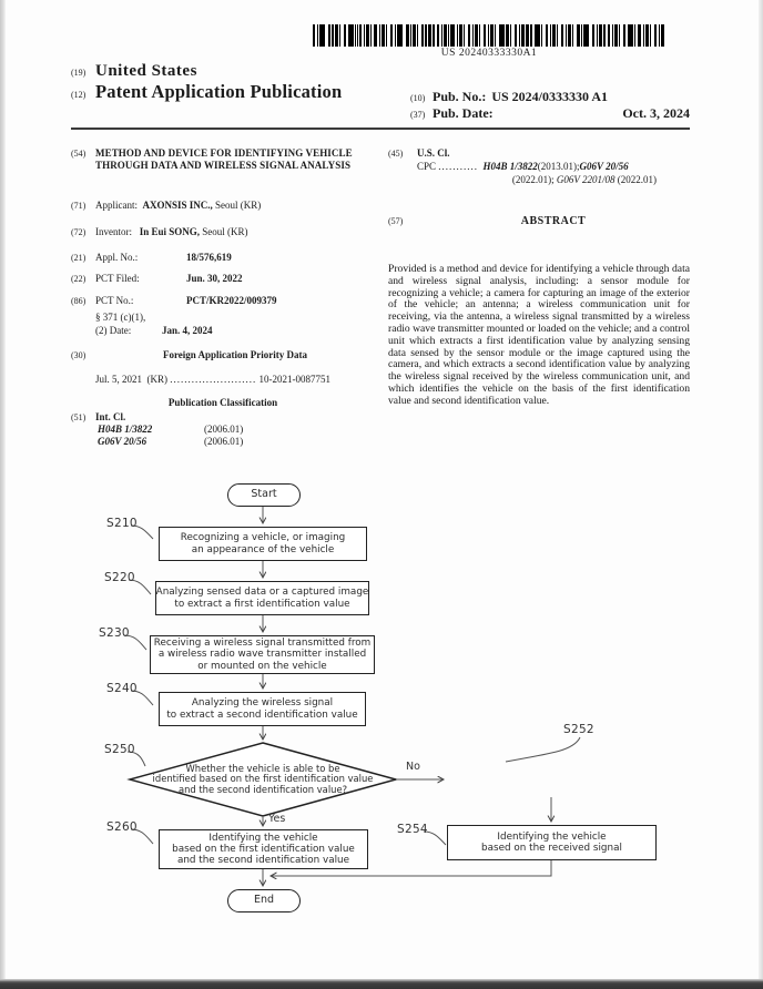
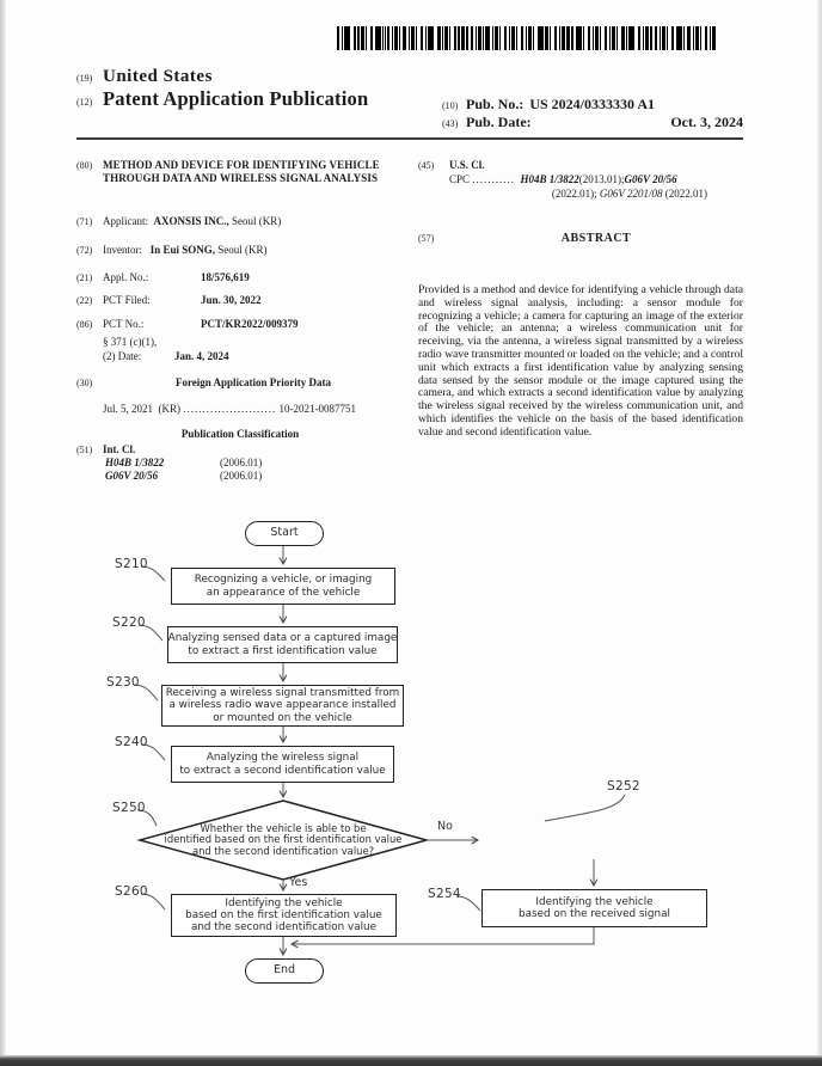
- US 20240333330A1
  (19)
  United States
  (12)
  Patent Application Publication
  (10)
  Pub. No.:
  US 2024/0333330 A1
- (37)
+ (43)
  Pub. Date:
  Oct. 3, 2024
- (54)
+ (80)
  METHOD AND DEVICE FOR IDENTIFYING VEHICLE THROUGH DATA AND WIRELESS SIGNAL ANALYSIS
  (71)
  Applicant: AXONSIS INC., Seoul (KR)
  (72)
  Inventor: In Eui SONG, Seoul (KR)
  (21)
  Appl. No.:
  18/576,619
  (22)
  PCT Filed:
  Jun. 30, 2022
  (86)
  PCT No.:
  PCT/KR2022/009379
  § 371 (c)(1),
  (2) Date:
  Jan. 4, 2024
  (30)
  Foreign Application Priority Data
  Jul. 5, 2021
  (KR)
  ........................
  10-2021-0087751
  Publication Classification
  (51)
  Int. Cl.
  H04B 1/3822
  (2006.01)
  G06V 20/56
  (2006.01)
  (45)
  U.S. Cl.
  CPC
  ...........
  H04B 1/3822
  (2013.01);
  G06V 20/56
  (2022.01); G06V 2201/08 (2022.01)
  (57)
  ABSTRACT
- Provided is a method and device for identifying a vehicle through data and wireless signal analysis, including: a sensor module for recognizing a vehicle; a camera for capturing an image of the exterior of the vehicle; an antenna; a wireless communication unit for receiving, via the antenna, a wireless signal transmitted by a wireless radio wave transmitter mounted or loaded on the vehicle; and a control unit which extracts a first identification value by analyzing sensing data sensed by the sensor module or the image captured using the camera, and which extracts a second identification value by analyzing the wireless signal received by the wireless communication unit, and which identifies the vehicle on the basis of the first identification value and second identification value.
+ Provided is a method and device for identifying a vehicle through data and wireless signal analysis, including: a sensor module for recognizing a vehicle; a camera for capturing an image of the exterior of the vehicle; an antenna; a wireless communication unit for receiving, via the antenna, a wireless signal transmitted by a wireless radio wave transmitter mounted or loaded on the vehicle; and a control unit which extracts a first identification value by analyzing sensing data sensed by the sensor module or the image captured using the camera, and which extracts a second identification value by analyzing the wireless signal received by the wireless communication unit, and which identifies the vehicle on the basis of the based identification value and second identification value.
  Start
  S210
  Recognizing a vehicle, or imaging
  an appearance of the vehicle
  S220
  Analyzing sensed data or a captured image
  to extract a first identification value
  S230
  Receiving a wireless signal transmitted from
- a wireless radio wave transmitter installed
+ a wireless radio wave appearance installed
  or mounted on the vehicle
  S240
  Analyzing the wireless signal
  to extract a second identification value
  S250
  Whether the vehicle is able to be
  identified based on the first identification value
  and the second identification value?
  No
  Yes
  S252
  S260
  Identifying the vehicle
  based on the first identification value
  and the second identification value
  S254
  Identifying the vehicle
  based on the received signal
  End
